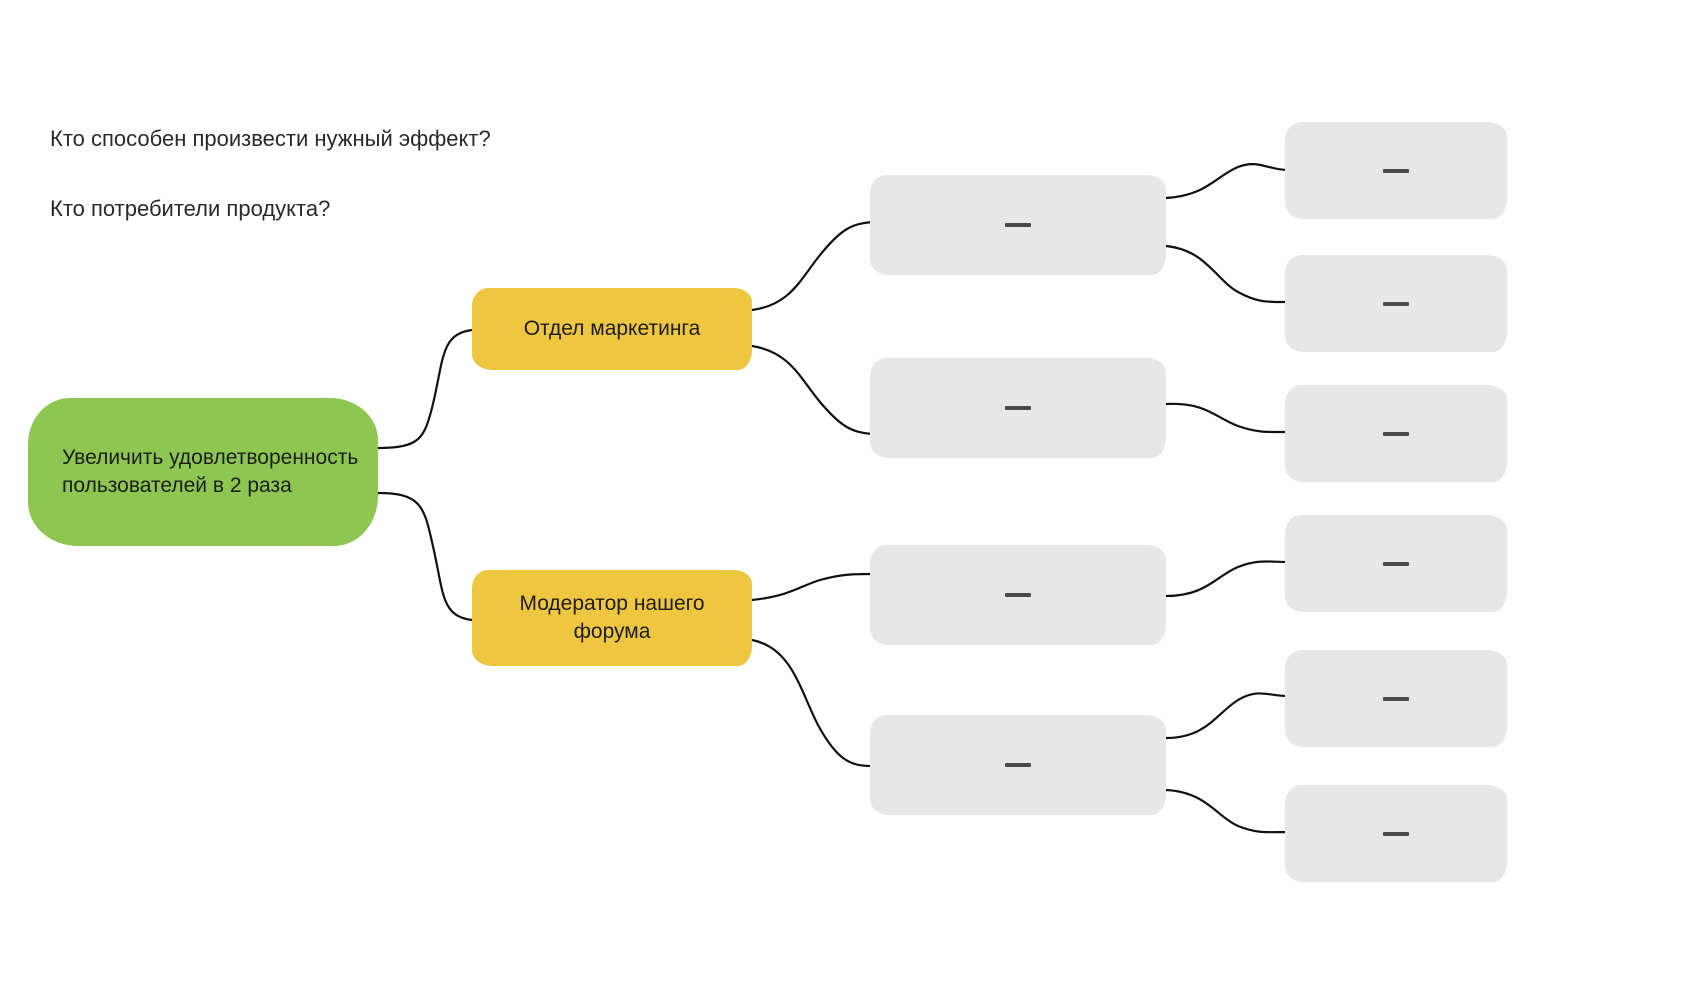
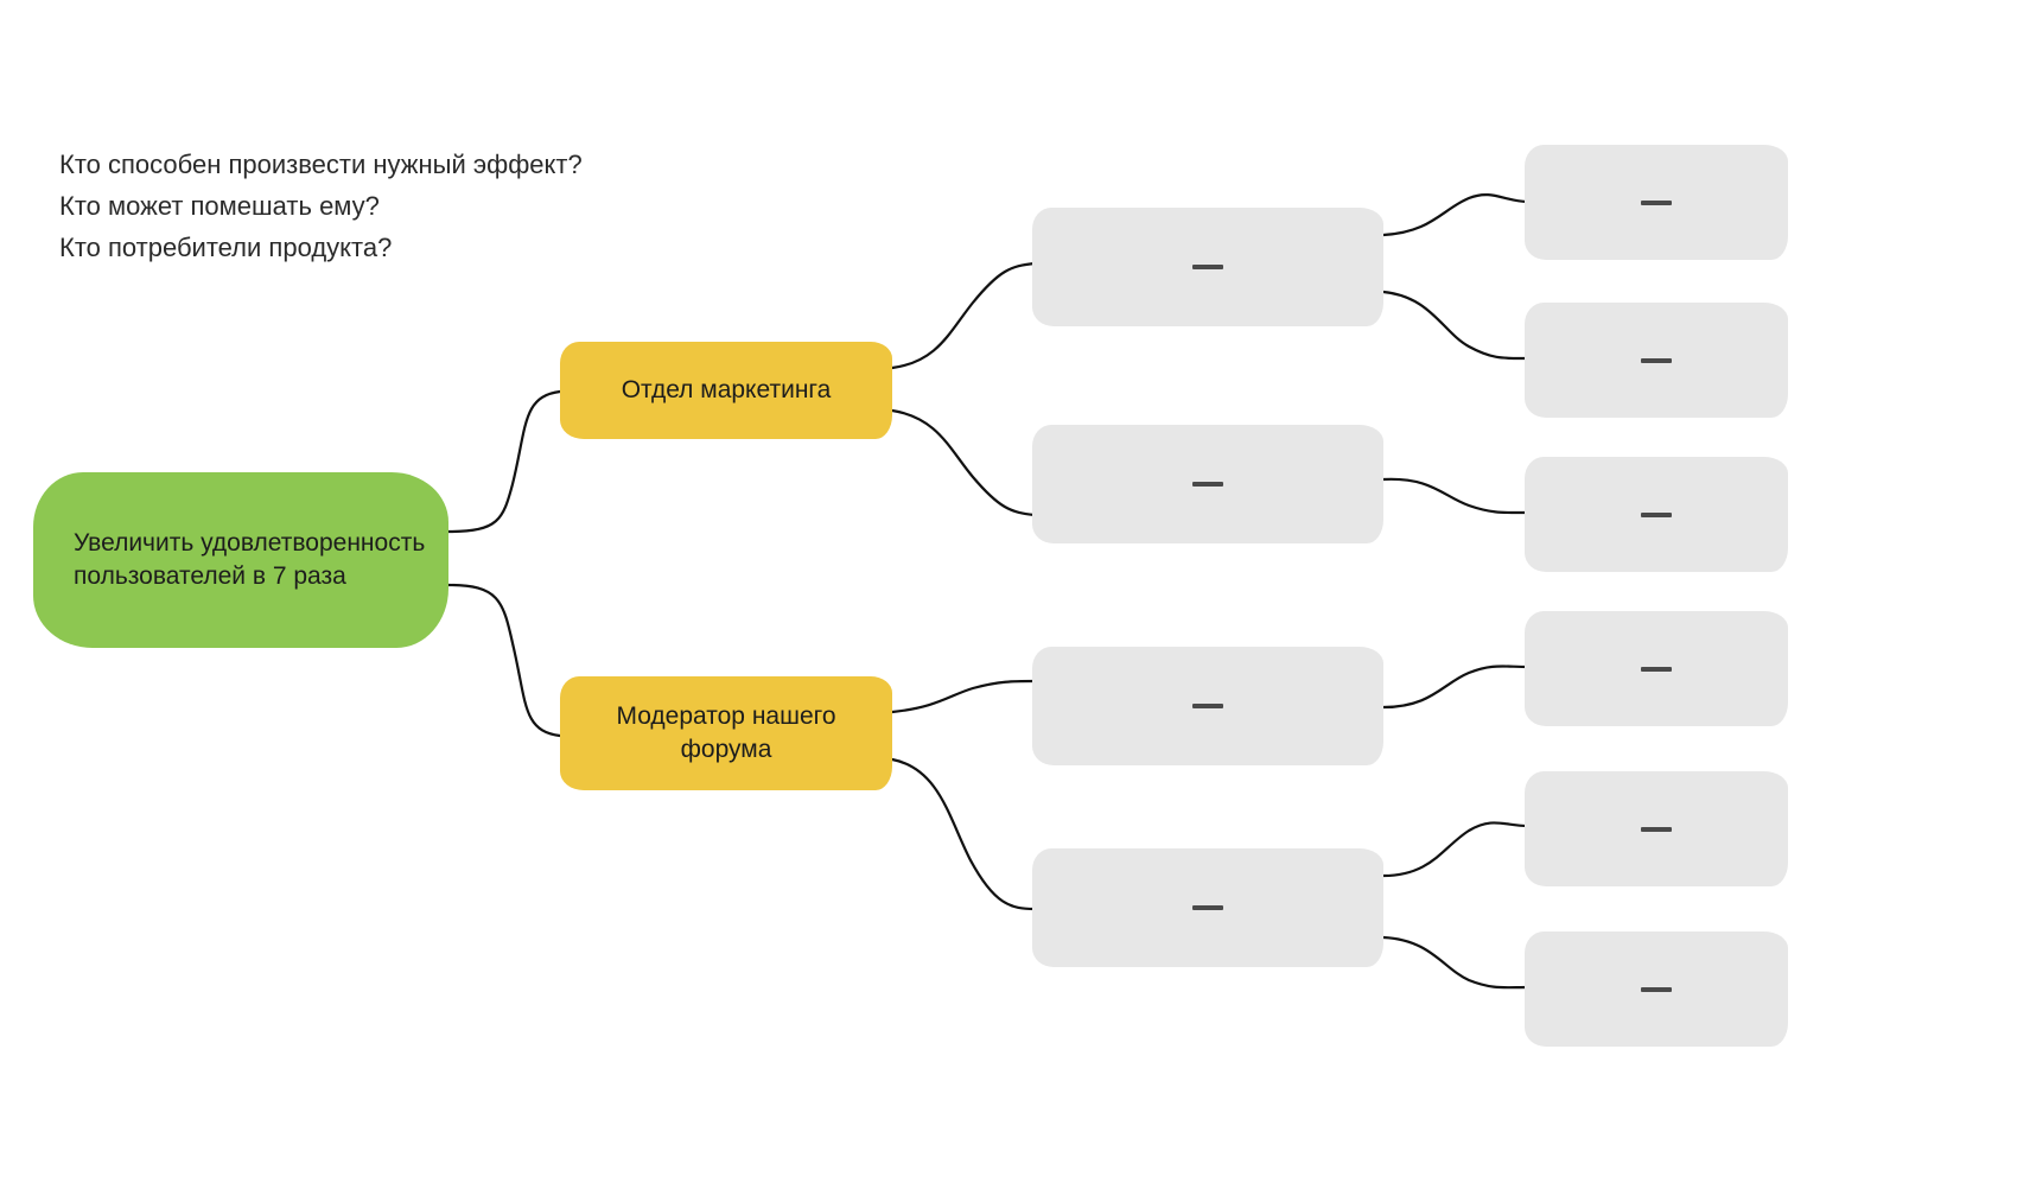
  Кто способен произвести нужный эффект?
+ Кто может помешать ему?
  Кто потребители продукта?
- Увеличить удовлетворенность пользователей в 2 раза
+ Увеличить удовлетворенность пользователей в 7 раза
  Отдел маркетинга
  Модератор нашего форума
